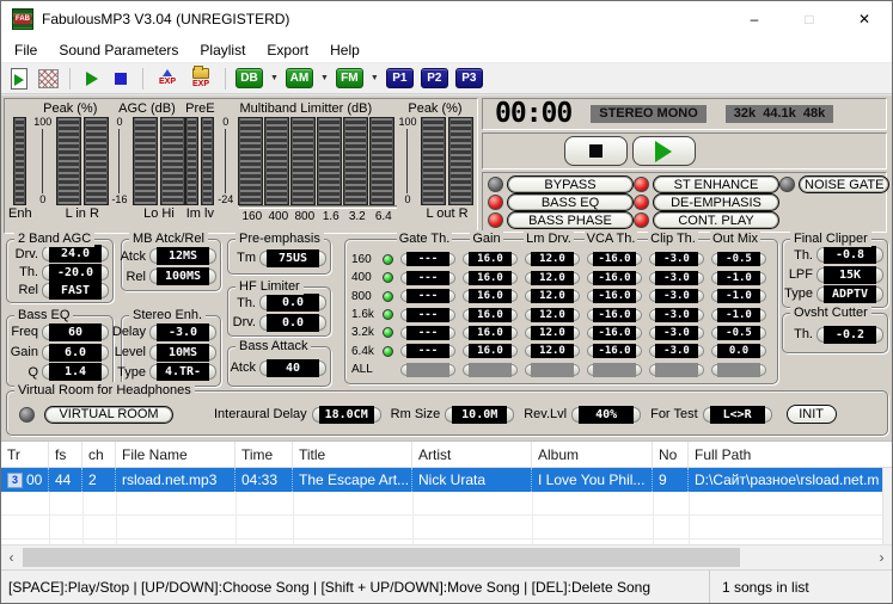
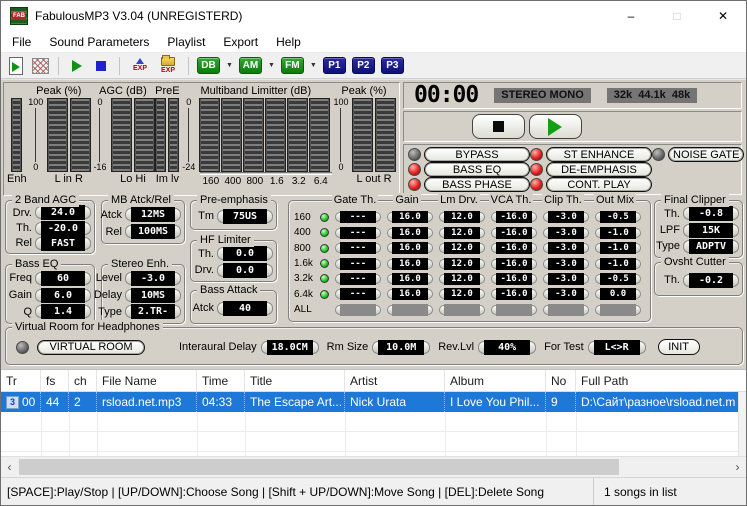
  FabulousMP3 V3.04 (UNREGISTERD)
  –
  □
  ✕
  File
  Sound Parameters
  Playlist
  Export
  Help
  DB
  AM
  FM
  P1
  P2
  P3
  Enh
  Peak (%)
  100
  0
  L in R
  AGC (dB)
  0
  -16
  Lo Hi
  PreE
  Im lv
  Multiband Limitter (dB)
  0
  -24
  160
  400
  800
  1.6
  3.2
  6.4
  Peak (%)
  100
  0
  L out R
  00:00
  STEREO MONO
  32k 44.1k 48k
  BYPASS
  BASS EQ
  BASS PHASE
  ST ENHANCE
  DE-EMPHASIS
  CONT. PLAY
  NOISE GATE
  2 Band AGC
  Drv.
  24.0
  Th.
  -20.0
  Rel
  FAST
  MB Atck/Rel
  Atck
  12MS
  Rel
  100MS
  Pre-emphasis
  Tm
  75US
  HF Limiter
  Th.
  0.0
  Drv.
  0.0
  Bass EQ
  Freq
  60
  Gain
  6.0
  Q
  1.4
  Stereo Enh.
- Delay
+ Level
  -3.0
- Level
+ Delay
  10MS
  Type
- 4.TR-
+ 2.TR-
  Bass Attack
  Atck
  40
  Gate Th.
  Gain
  Lm Drv.
  VCA Th.
  Clip Th.
  Out Mix
  160
  ---
  16.0
  12.0
  -16.0
  -3.0
  -0.5
  400
  ---
  16.0
  12.0
  -16.0
  -3.0
  -1.0
  800
  ---
  16.0
  12.0
  -16.0
  -3.0
  -1.0
  1.6k
  ---
  16.0
  12.0
  -16.0
  -3.0
  -1.0
  3.2k
  ---
  16.0
  12.0
  -16.0
  -3.0
  -0.5
  6.4k
  ---
  16.0
  12.0
  -16.0
  -3.0
  0.0
  ALL
  Final Clipper
  Th.
  -0.8
  LPF
  15K
  Type
  ADPTV
  Ovsht Cutter
  Th.
  -0.2
  Virtual Room for Headphones
  VIRTUAL ROOM
  Interaural Delay
  18.0CM
  Rm Size
  10.0M
  Rev.Lvl
  40%
  For Test
  L<>R
  INIT
  Tr
  fs
  ch
  File Name
  Time
  Title
  Artist
  Album
  No
  Full Path
  3
  00
  44
  2
  rsload.net.mp3
  04:33
  The Escape Art...
  Nick Urata
  I Love You Phil...
  9
  D:\Сайт\разное\rsload.net.m
  ‹
  ›
  [SPACE]:Play/Stop | [UP/DOWN]:Choose Song | [Shift + UP/DOWN]:Move Song | [DEL]:Delete Song
  1 songs in list
